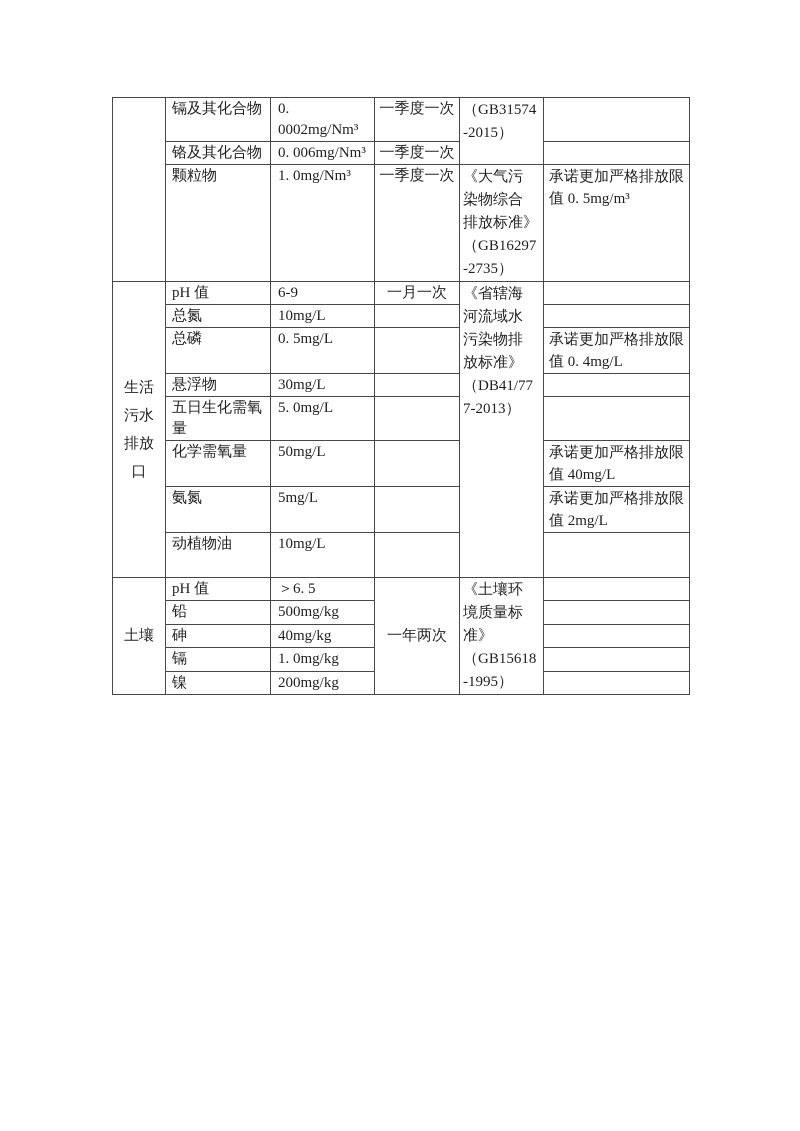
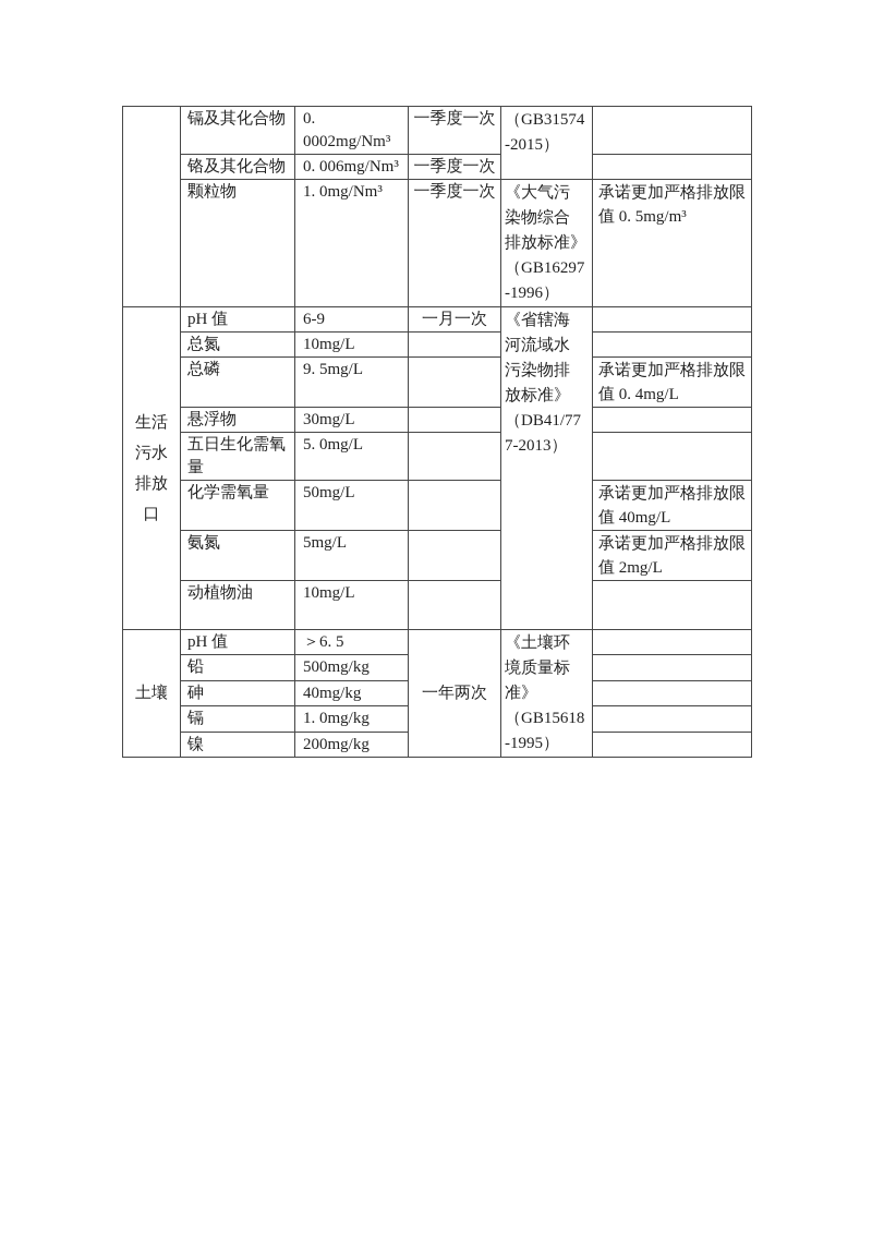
  	镉及其化合物	0. 0002mg/Nm³	一季度一次	（GB31574 -2015）
  铬及其化合物	0. 006mg/Nm³	一季度一次
- 颗粒物	1. 0mg/Nm³	一季度一次	《大气污 染物综合 排放标准》 （GB16297 -2735）	承诺更加严格排放限 值 0. 5mg/m³
+ 颗粒物	1. 0mg/Nm³	一季度一次	《大气污 染物综合 排放标准》 （GB16297 -1996）	承诺更加严格排放限 值 0. 5mg/m³
  生活 污水 排放 口	pH 值	6-9	一月一次	《省辖海 河流域水 污染物排 放标准》 （DB41/77 7-2013）
  总氮	10mg/L
- 总磷	0. 5mg/L		承诺更加严格排放限 值 0. 4mg/L
+ 总磷	9. 5mg/L		承诺更加严格排放限 值 0. 4mg/L
  悬浮物	30mg/L
  五日生化需氧 量	5. 0mg/L
  化学需氧量	50mg/L		承诺更加严格排放限 值 40mg/L
  氨氮	5mg/L		承诺更加严格排放限 值 2mg/L
  动植物油	10mg/L
  土壤	pH 值	＞6. 5	一年两次	《土壤环 境质量标 准》 （GB15618 -1995）
  铅	500mg/kg
  砷	40mg/kg
  镉	1. 0mg/kg
  镍	200mg/kg
